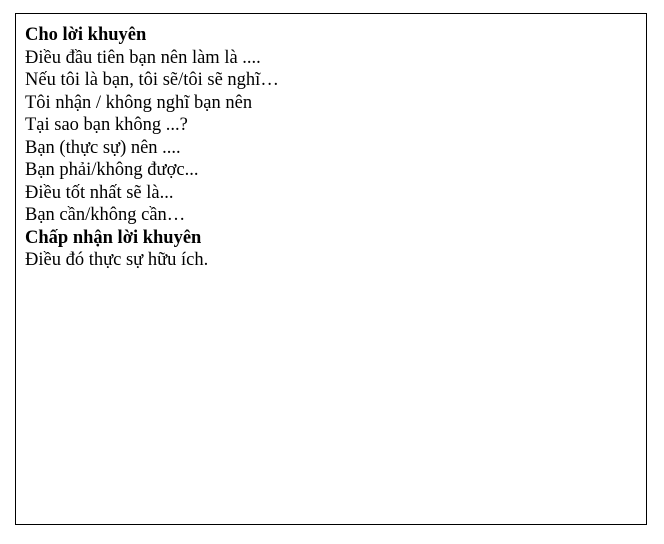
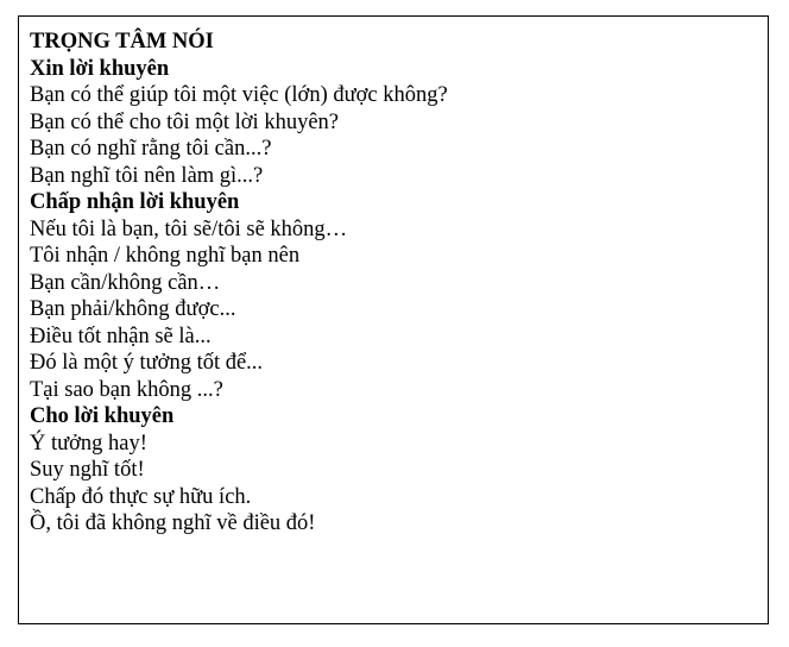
+ TRỌNG TÂM NÓI
+ Xin lời khuyên
+ Bạn có thể giúp tôi một việc (lớn) được không?
+ Bạn có thể cho tôi một lời khuyên?
+ Bạn có nghĩ rằng tôi cần...?
+ Bạn nghĩ tôi nên làm gì...?
- Cho lời khuyên
+ Chấp nhận lời khuyên
- Điều đầu tiên bạn nên làm là ....
- Nếu tôi là bạn, tôi sẽ/tôi sẽ nghĩ…
+ Nếu tôi là bạn, tôi sẽ/tôi sẽ không…
  Tôi nhận / không nghĩ bạn nên
- Tại sao bạn không ...?
+ Bạn cần/không cần…
- Bạn (thực sự) nên ....
  Bạn phải/không được...
- Điều tốt nhất sẽ là...
+ Điều tốt nhận sẽ là...
+ Đó là một ý tưởng tốt để...
- Bạn cần/không cần…
+ Tại sao bạn không ...?
- Chấp nhận lời khuyên
+ Cho lời khuyên
+ Ý tưởng hay!
+ Suy nghĩ tốt!
- Điều đó thực sự hữu ích.
+ Chấp đó thực sự hữu ích.
+ Ồ, tôi đã không nghĩ về điều đó!
